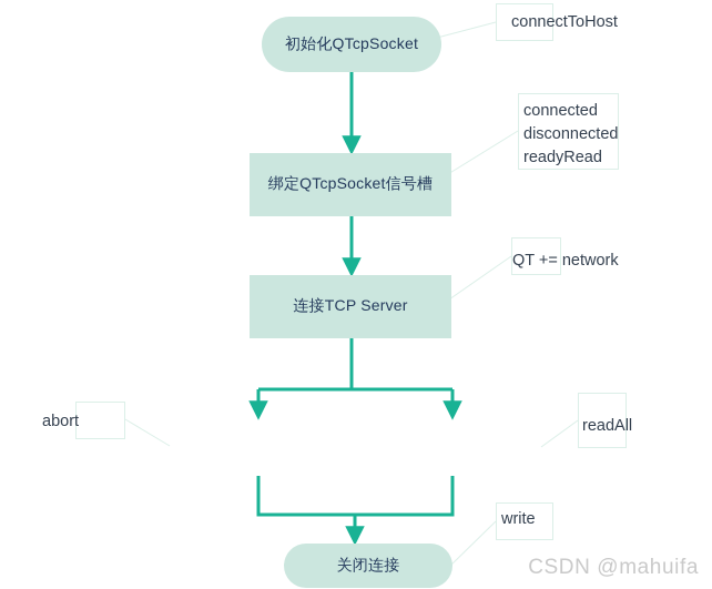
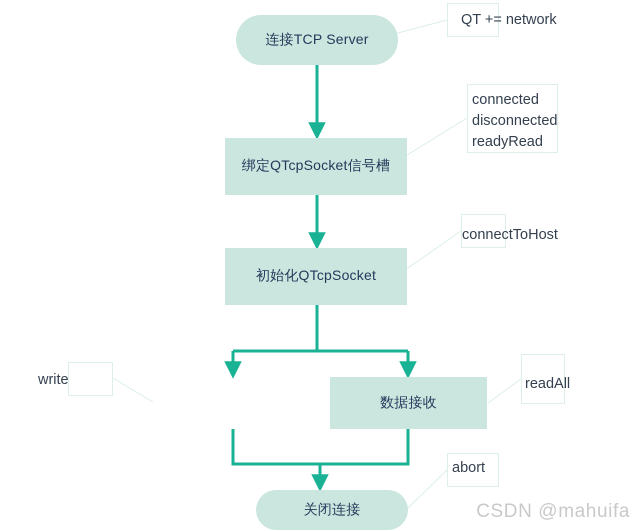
- 初始化QTcpSocket
+ 连接TCP Server
  绑定QTcpSocket信号槽
- 连接TCP Server
+ 初始化QTcpSocket
+ 数据接收
  关闭连接
- connectToHost
+ QT += network
  connected
  disconnected
  readyRead
- QT += network
+ connectToHost
- abort
+ write
  readAll
- write
+ abort
  CSDN @mahuifa
